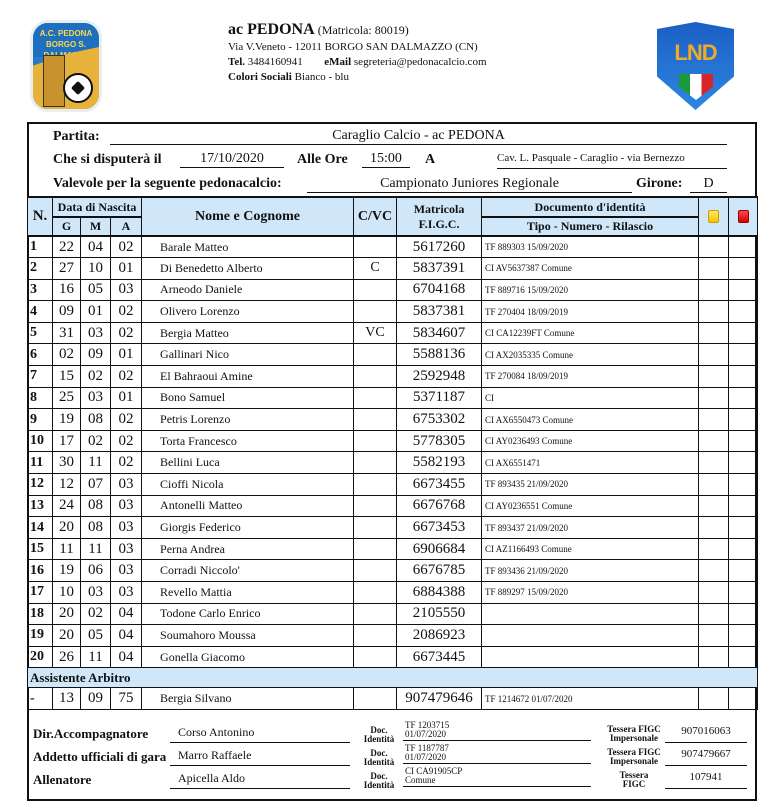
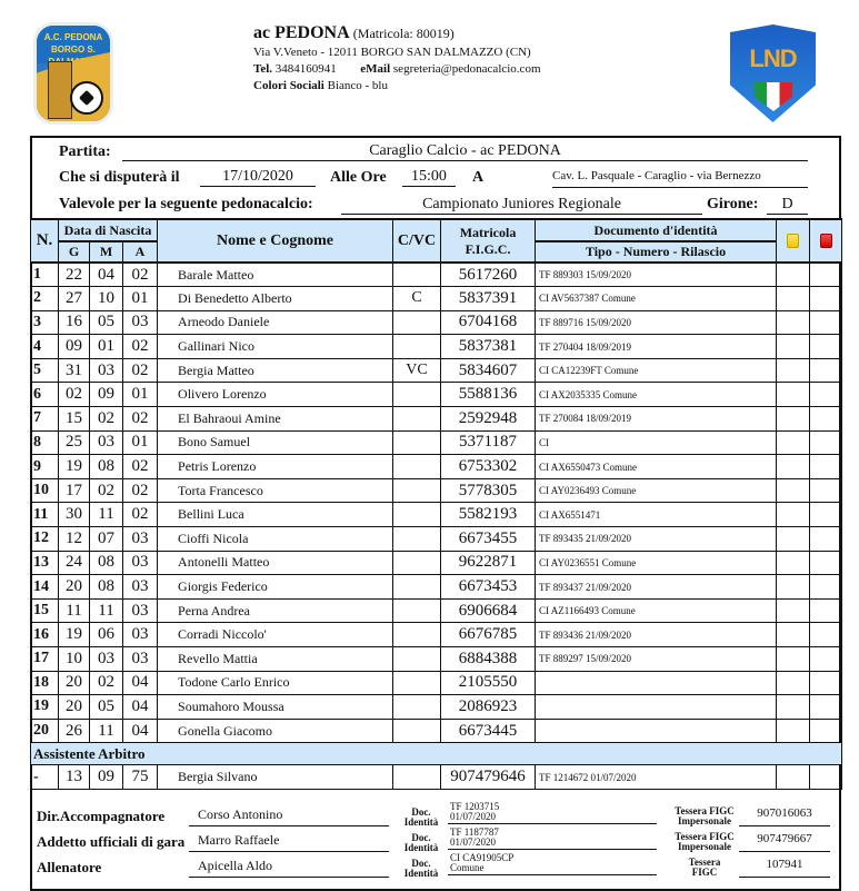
  A.C. PEDONA
  ac PEDONA (Matricola: 80019)
  Via V.Veneto - 12011 BORGO SAN DALMAZZO (CN)
  Tel. 3484160941 eMail segreteria@pedonacalcio.com
  Colori Sociali Bianco - blu
  LND
  Partita:
  Caraglio Calcio - ac PEDONA
  Che si disputerà il
  17/10/2020
  Alle Ore
  15:00
  A
  Cav. L. Pasquale - Caraglio - via Bernezzo
  Valevole per la seguente pedonacalcio:
  Campionato Juniores Regionale
  Girone:
  D
  N.	Data di Nascita	Nome e Cognome	C/VC	Matricola F.I.G.C.	Documento d'identità
  G	M	A	Tipo - Numero - Rilascio
  1	22	04	02	Barale Matteo		5617260	TF 889303 15/09/2020
  2	27	10	01	Di Benedetto Alberto	C	5837391	CI AV5637387 Comune
  3	16	05	03	Arneodo Daniele		6704168	TF 889716 15/09/2020
- 4	09	01	02	Olivero Lorenzo		5837381	TF 270404 18/09/2019
+ 4	09	01	02	Gallinari Nico		5837381	TF 270404 18/09/2019
  5	31	03	02	Bergia Matteo	VC	5834607	CI CA12239FT Comune
- 6	02	09	01	Gallinari Nico		5588136	CI AX2035335 Comune
+ 6	02	09	01	Olivero Lorenzo		5588136	CI AX2035335 Comune
  7	15	02	02	El Bahraoui Amine		2592948	TF 270084 18/09/2019
  8	25	03	01	Bono Samuel		5371187	CI
  9	19	08	02	Petris Lorenzo		6753302	CI AX6550473 Comune
  10	17	02	02	Torta Francesco		5778305	CI AY0236493 Comune
  11	30	11	02	Bellini Luca		5582193	CI AX6551471
  12	12	07	03	Cioffi Nicola		6673455	TF 893435 21/09/2020
- 13	24	08	03	Antonelli Matteo		6676768	CI AY0236551 Comune
+ 13	24	08	03	Antonelli Matteo		9622871	CI AY0236551 Comune
  14	20	08	03	Giorgis Federico		6673453	TF 893437 21/09/2020
  15	11	11	03	Perna Andrea		6906684	CI AZ1166493 Comune
  16	19	06	03	Corradi Niccolo'		6676785	TF 893436 21/09/2020
  17	10	03	03	Revello Mattia		6884388	TF 889297 15/09/2020
  18	20	02	04	Todone Carlo Enrico		2105550
  19	20	05	04	Soumahoro Moussa		2086923
  20	26	11	04	Gonella Giacomo		6673445
  Assistente Arbitro
  -	13	09	75	Bergia Silvano		907479646	TF 1214672 01/07/2020
  Dir.Accompagnatore
  Corso Antonino
  Doc.
  Identità
  TF 1203715
  01/07/2020
  Tessera FIGC
  Impersonale
  907016063
  Addetto ufficiali di gara
  Marro Raffaele
  Doc.
  Identità
  TF 1187787
  01/07/2020
  Tessera FIGC
  Impersonale
  907479667
  Allenatore
  Apicella Aldo
  Doc.
  Identità
  CI CA91905CP
  Comune
  Tessera
  FIGC
  107941
